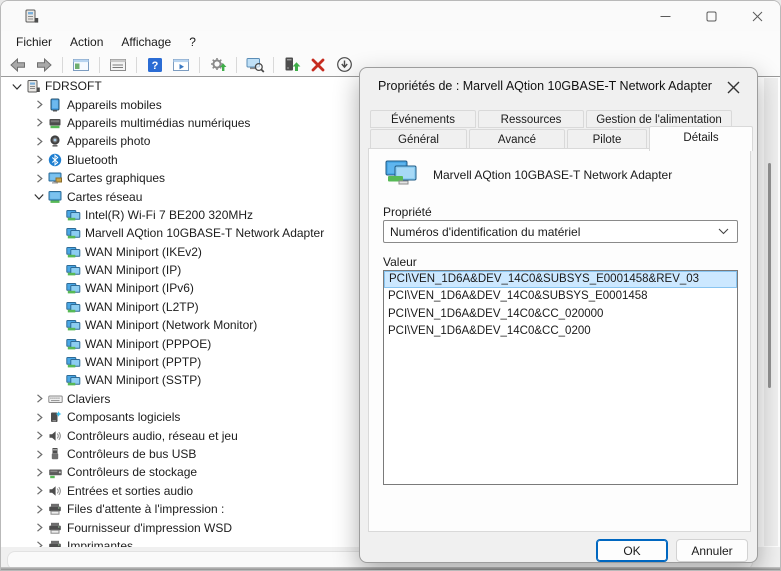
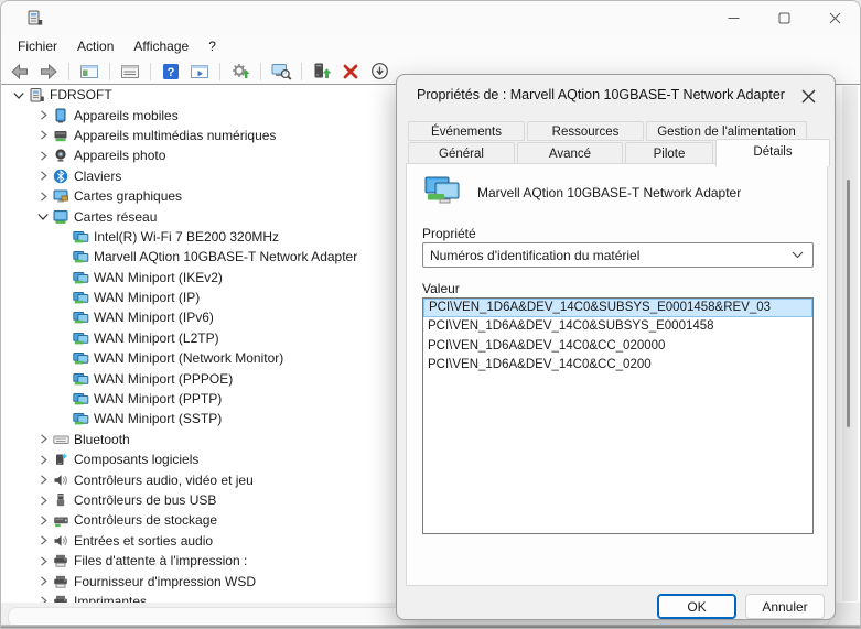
  Fichier
  Action
  Affichage
  ?
  ?
  FDRSOFT
  Appareils mobiles
  Appareils multimédias numériques
  Appareils photo
- Bluetooth
+ Claviers
  Cartes graphiques
  Cartes réseau
  Intel(R) Wi-Fi 7 BE200 320MHz
  Marvell AQtion 10GBASE-T Network Adapter
  WAN Miniport (IKEv2)
  WAN Miniport (IP)
  WAN Miniport (IPv6)
  WAN Miniport (L2TP)
  WAN Miniport (Network Monitor)
  WAN Miniport (PPPOE)
  WAN Miniport (PPTP)
  WAN Miniport (SSTP)
- Claviers
+ Bluetooth
  Composants logiciels
- Contrôleurs audio, réseau et jeu
+ Contrôleurs audio, vidéo et jeu
  Contrôleurs de bus USB
  Contrôleurs de stockage
  Entrées et sorties audio
  Files d'attente à l'impression :
  Fournisseur d'impression WSD
  Imprimantes
  Propriétés de : Marvell AQtion 10GBASE-T Network Adapter
  Événements
  Ressources
  Gestion de l'alimentation
  Général
  Avancé
  Pilote
  Détails
  Marvell AQtion 10GBASE-T Network Adapter
  Propriété
  Numéros d'identification du matériel
  Valeur
  PCI\VEN_1D6A&DEV_14C0&SUBSYS_E0001458&REV_03
  PCI\VEN_1D6A&DEV_14C0&SUBSYS_E0001458
  PCI\VEN_1D6A&DEV_14C0&CC_020000
  PCI\VEN_1D6A&DEV_14C0&CC_0200
  OK
  Annuler
